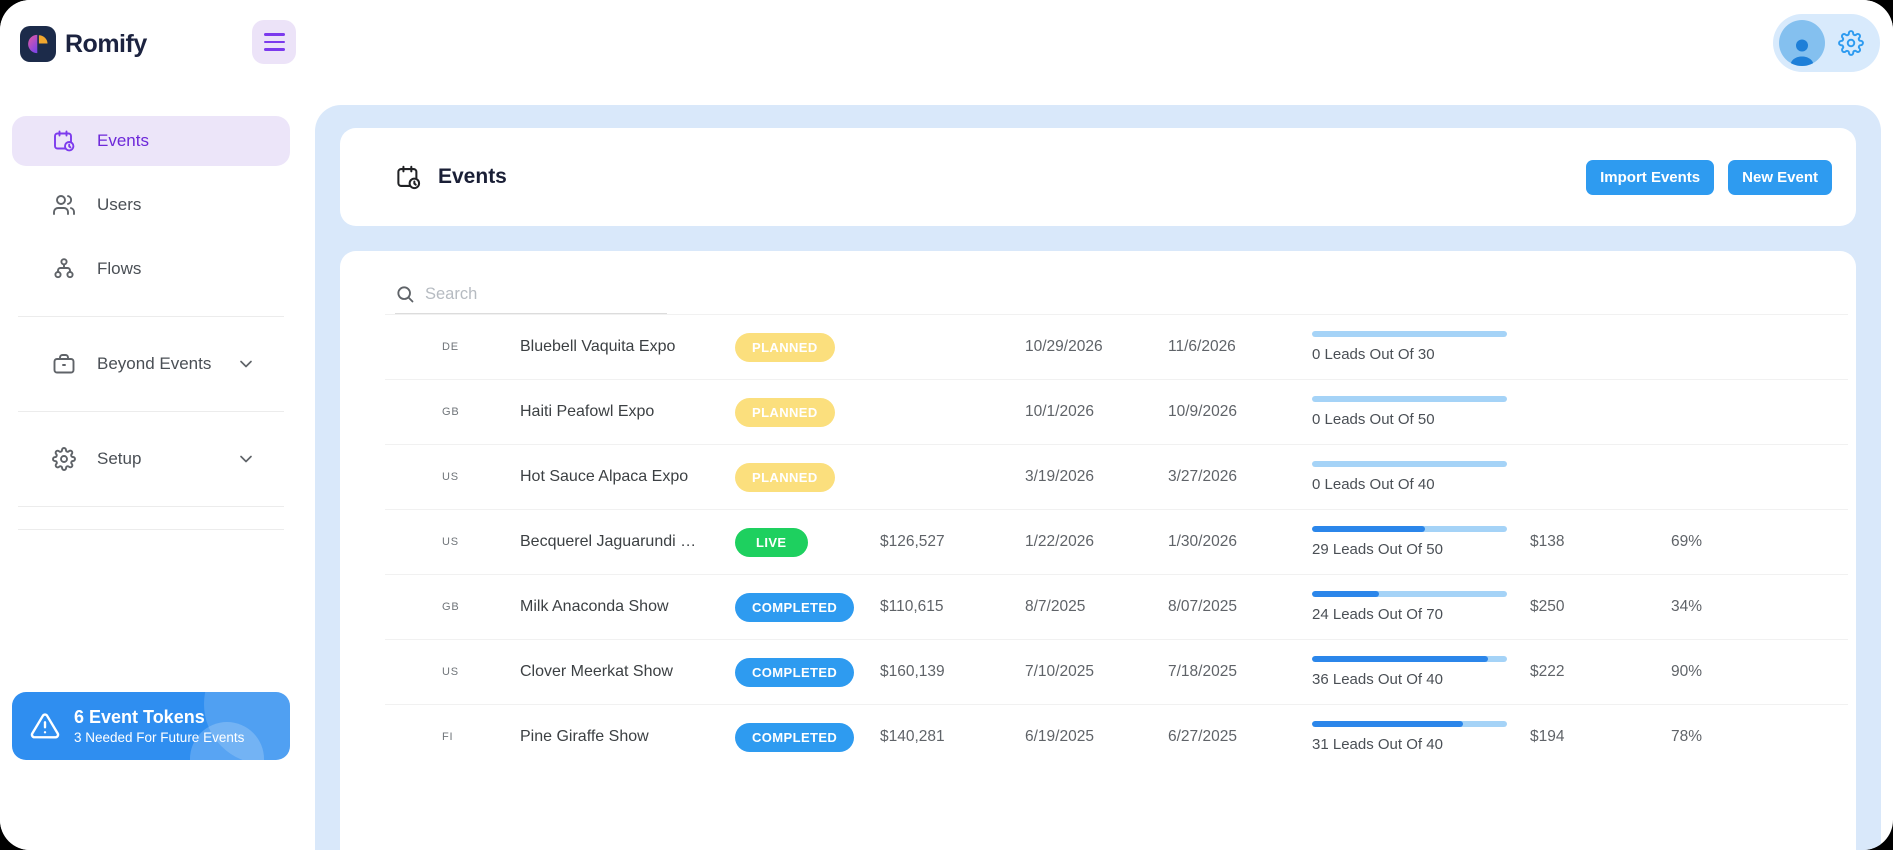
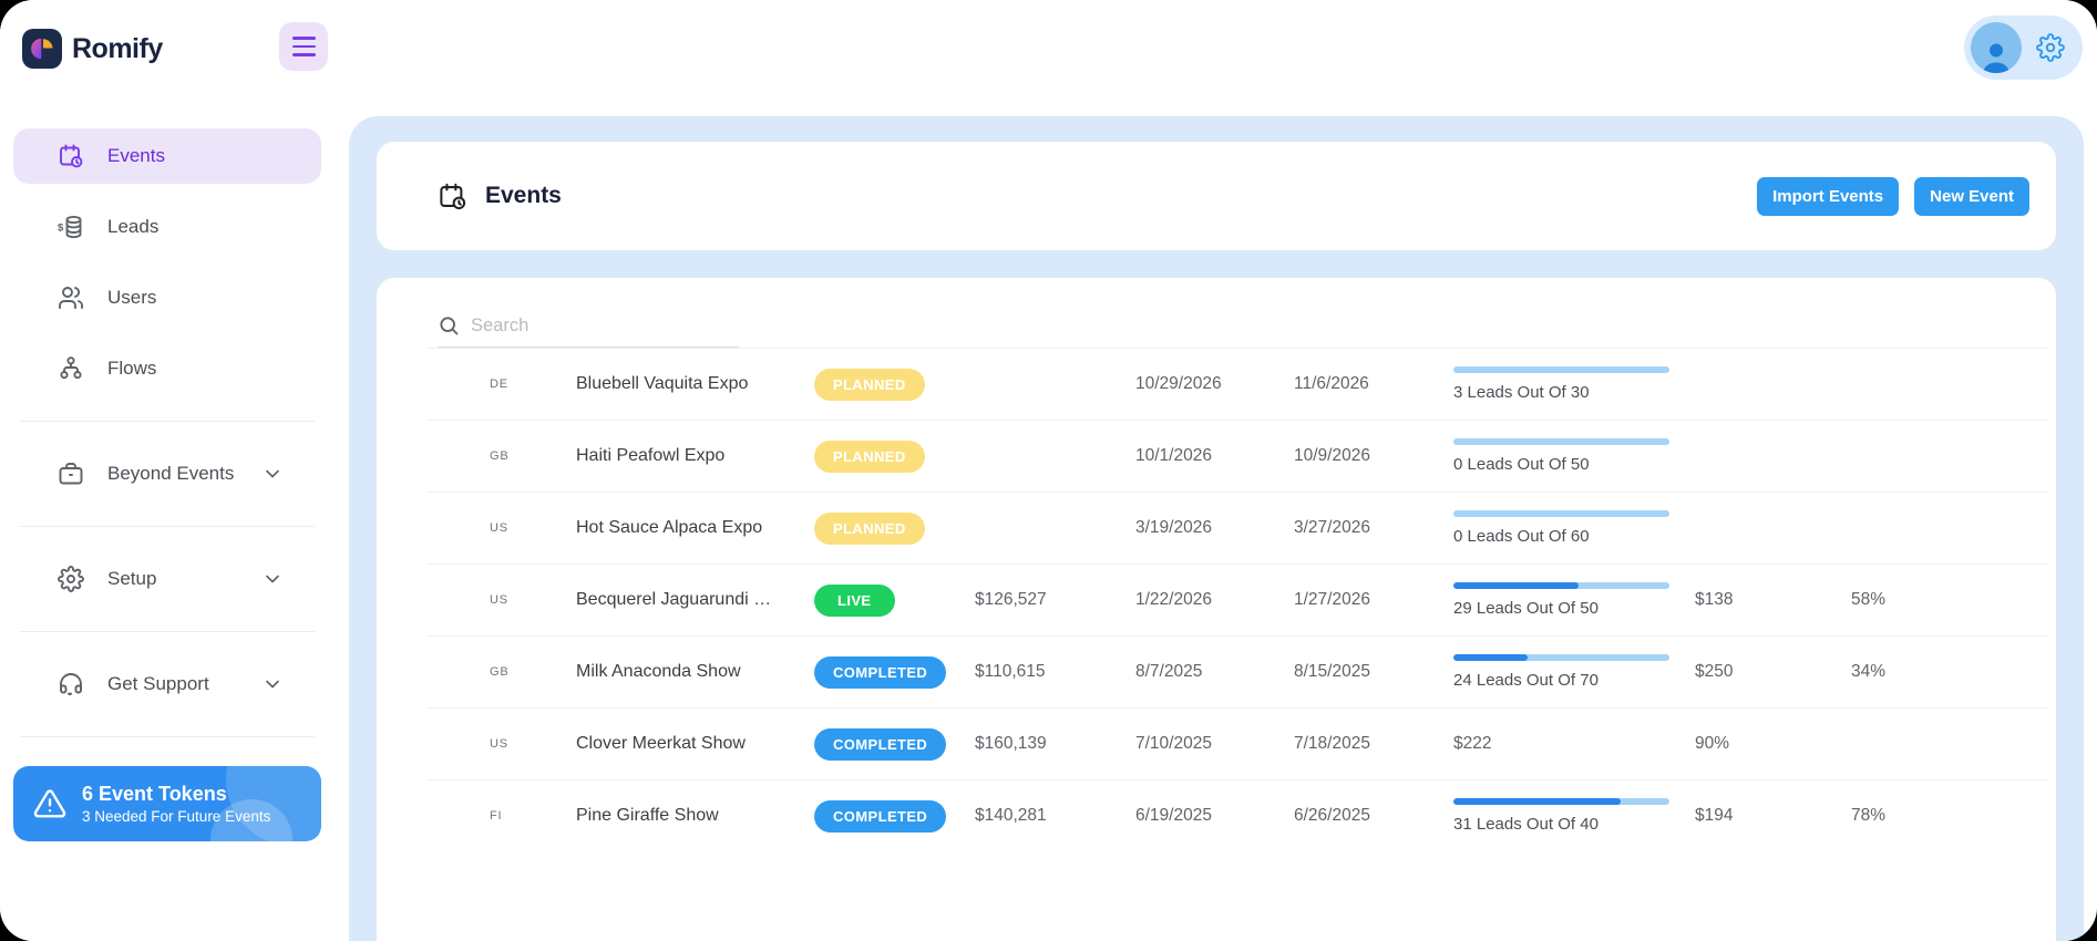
  Romify
  Events
+ $
+ Leads
  Users
  Flows
  Beyond Events
  Setup
+ Get Support
  6 Event Tokens
  3 Needed For Future Events
  Events
  Import Events
  New Event
  Search
  DE
  Bluebell Vaquita Expo
  PLANNED
  10/29/2026
  11/6/2026
- 0 Leads Out Of 30
+ 3 Leads Out Of 30
  GB
  Haiti Peafowl Expo
  PLANNED
  10/1/2026
  10/9/2026
  0 Leads Out Of 50
  US
  Hot Sauce Alpaca Expo
  PLANNED
  3/19/2026
  3/27/2026
- 0 Leads Out Of 40
+ 0 Leads Out Of 60
  US
  Becquerel Jaguarundi …
  LIVE
  $126,527
  1/22/2026
- 1/30/2026
+ 1/27/2026
  29 Leads Out Of 50
  $138
- 69%
+ 58%
  GB
  Milk Anaconda Show
  COMPLETED
  $110,615
  8/7/2025
- 8/07/2025
+ 8/15/2025
  24 Leads Out Of 70
  $250
  34%
  US
  Clover Meerkat Show
  COMPLETED
  $160,139
  7/10/2025
  7/18/2025
- 36 Leads Out Of 40
  $222
  90%
  FI
  Pine Giraffe Show
  COMPLETED
  $140,281
  6/19/2025
- 6/27/2025
+ 6/26/2025
  31 Leads Out Of 40
  $194
  78%
